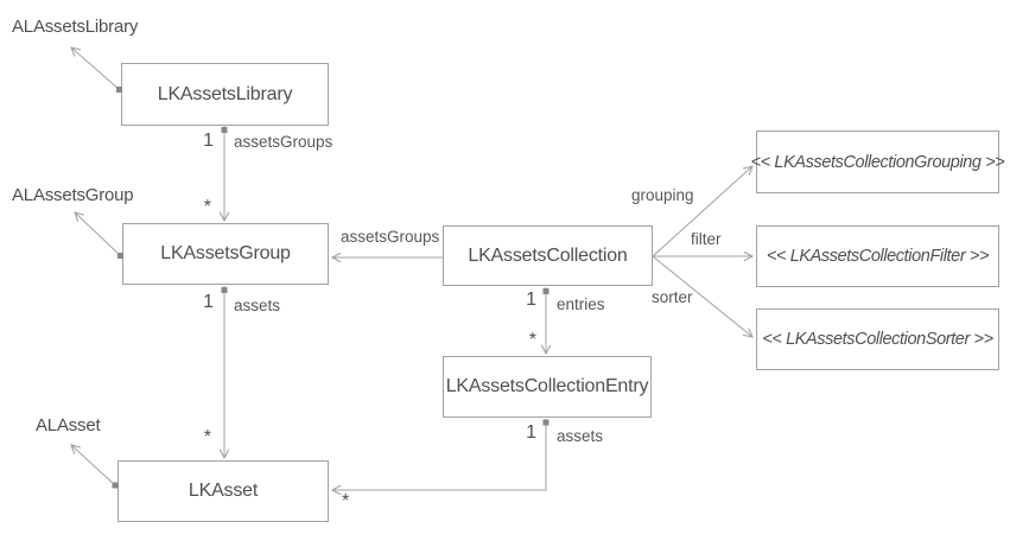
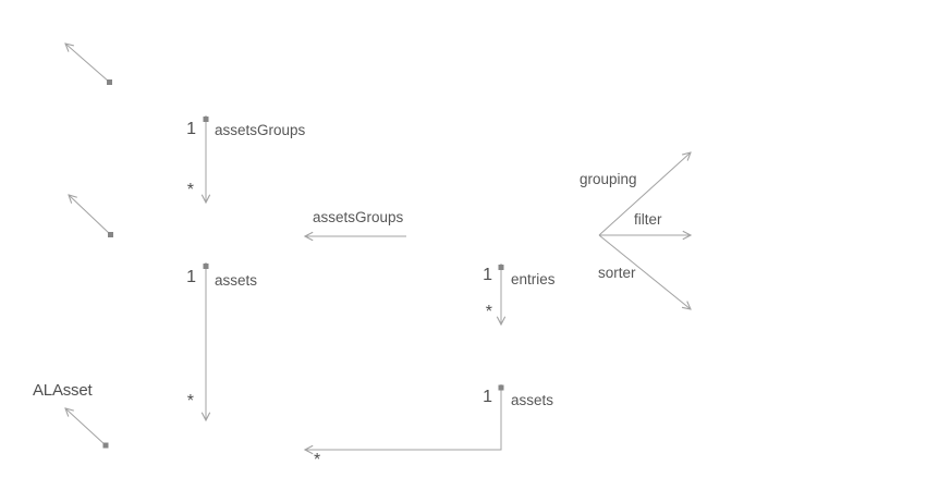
- LKAssetsLibrary
- LKAssetsGroup
- LKAssetsCollection
- LKAssetsCollectionEntry
- LKAsset
- << LKAssetsCollectionGrouping >>
- << LKAssetsCollectionFilter >>
- << LKAssetsCollectionSorter >>
- ALAssetsLibrary
- ALAssetsGroup
  ALAsset
  1
  assetsGroups
  *
  1
  assets
  *
  assetsGroups
  1
  entries
  *
  1
  assets
  *
  grouping
  filter
  sorter
